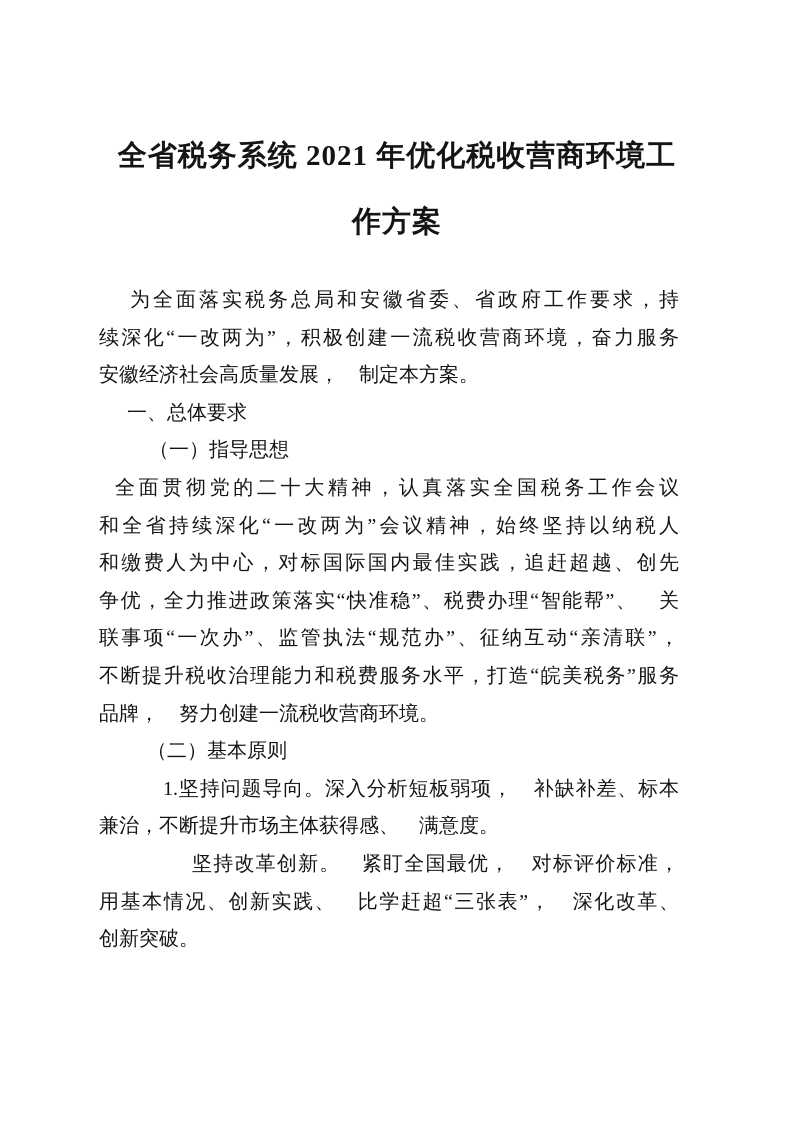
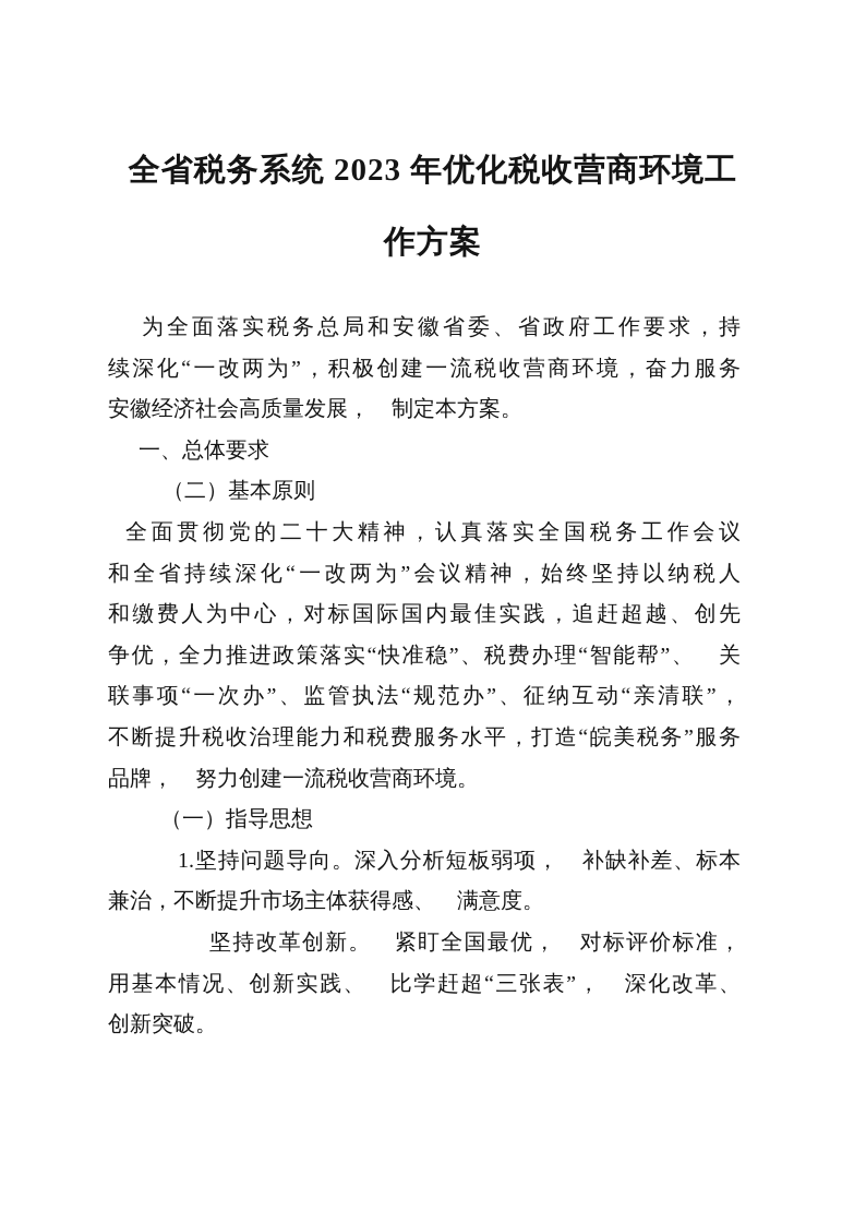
- 全省税务系统 2021 年优化税收营商环境工
+ 全省税务系统 2023 年优化税收营商环境工
  作方案
  为全面落实税务总局和安徽省委、省政府工作要求，持
  续深化“一改两为”，积极创建一流税收营商环境，奋力服务
  安徽经济社会高质量发展， 制定本方案。
  一、总体要求
- （一）指导思想
+ （二）基本原则
  全面贯彻党的二十大精神，认真落实全国税务工作会议
  和全省持续深化“一改两为”会议精神，始终坚持以纳税人
  和缴费人为中心，对标国际国内最佳实践，追赶超越、创先
  争优，全力推进政策落实“快准稳”、税费办理“智能帮”、 关
  联事项“一次办”、监管执法“规范办”、征纳互动“亲清联”，
  不断提升税收治理能力和税费服务水平，打造“皖美税务”服务
  品牌， 努力创建一流税收营商环境。
- （二）基本原则
+ （一）指导思想
  1.坚持问题导向。深入分析短板弱项， 补缺补差、标本
  兼治，不断提升市场主体获得感、 满意度。
  坚持改革创新。 紧盯全国最优， 对标评价标准，
  用基本情况、创新实践、 比学赶超“三张表”， 深化改革、
  创新突破。
